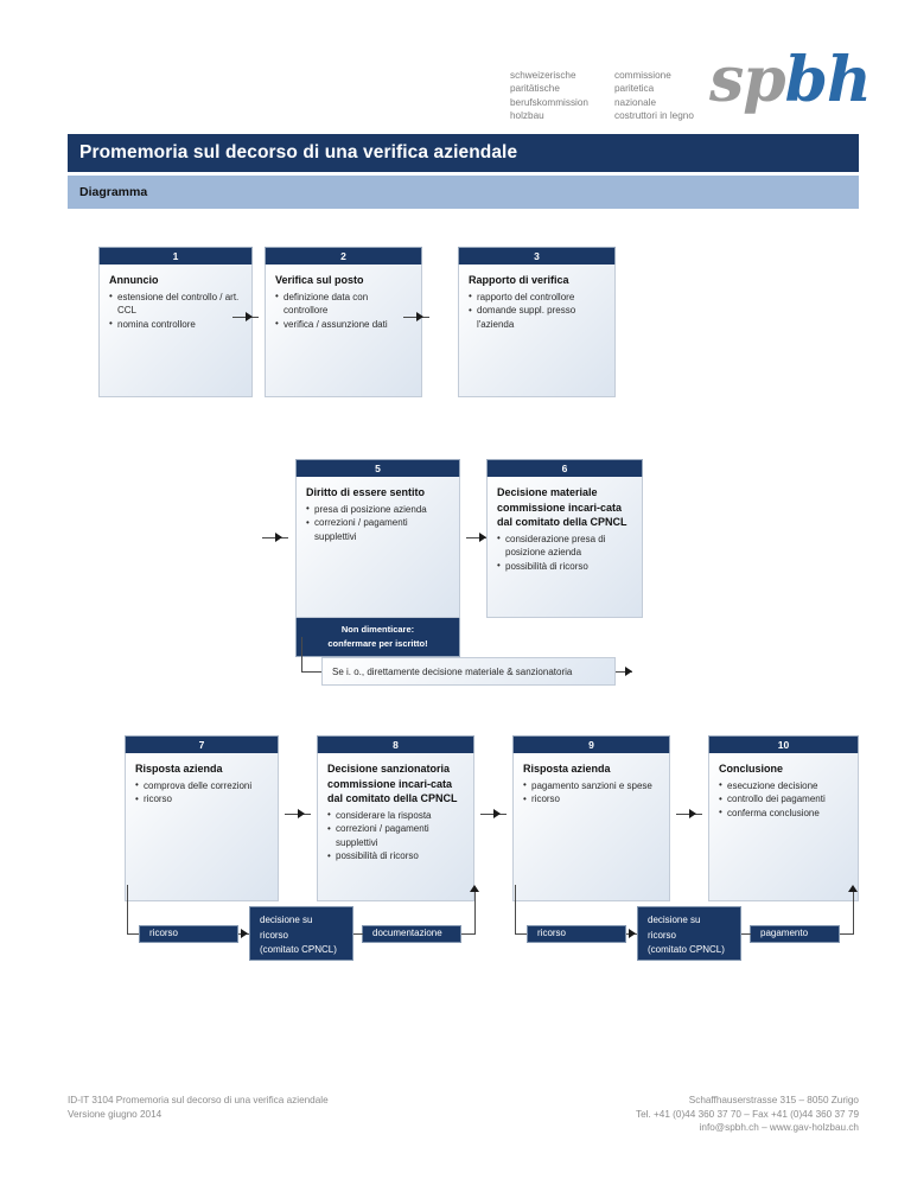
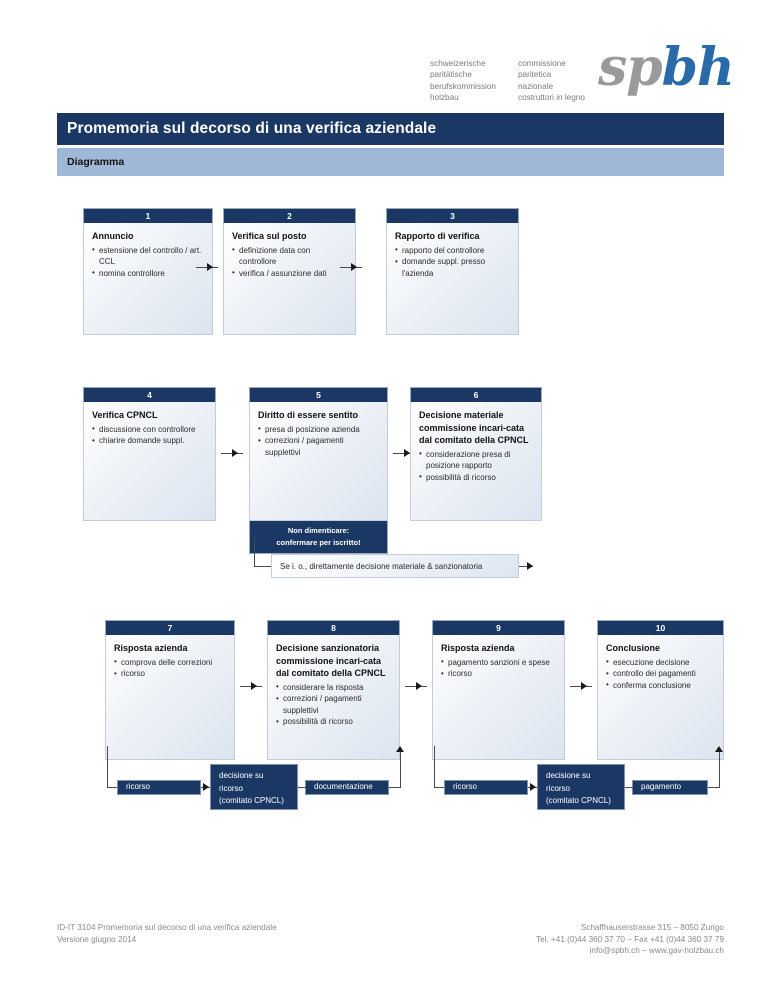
  schweizerische
  paritätische
  berufskommission
  holzbau
  commissione
  paritetica
  nazionale
  costruttori in legno
  spbh
  Promemoria sul decorso di una verifica aziendale
  Diagramma
  1
  Annuncio
  estensione del controllo / art. CCL
  nomina controllore
  2
  Verifica sul posto
  definizione data con controllore
  verifica / assunzione dati
  3
  Rapporto di verifica
  rapporto del controllore
  domande suppl. presso l'azienda
+ 4
+ Verifica CPNCL
+ discussione con controllore
+ chiarire domande suppl.
  5
  Diritto di essere sentito
  presa di posizione azienda
  correzioni / pagamenti supplettivi
  Non dimenticare:
  confermare per iscritto!
  6
  Decisione materiale commissione incari-cata dal comitato della CPNCL
- considerazione presa di posizione azienda
+ considerazione presa di posizione rapporto
  possibilità di ricorso
  Se i. o., direttamente decisione materiale & sanzionatoria
  7
  Risposta azienda
  comprova delle correzioni
  ricorso
  8
  Decisione sanzionatoria commissione incari-cata dal comitato della CPNCL
  considerare la risposta
  correzioni / pagamenti supplettivi
  possibilità di ricorso
  9
  Risposta azienda
  pagamento sanzioni e spese
  ricorso
  10
  Conclusione
  esecuzione decisione
  controllo dei pagamenti
  conferma conclusione
  ricorso
  decisione su
  ricorso
  (comitato CPNCL)
  documentazione
  ricorso
  decisione su
  ricorso
  (comitato CPNCL)
  pagamento
  ID-IT 3104 Promemoria sul decorso di una verifica aziendale
  Versione giugno 2014
  Schaffhauserstrasse 315 – 8050 Zurigo
  Tel. +41 (0)44 360 37 70 – Fax +41 (0)44 360 37 79
  info@spbh.ch – www.gav-holzbau.ch
